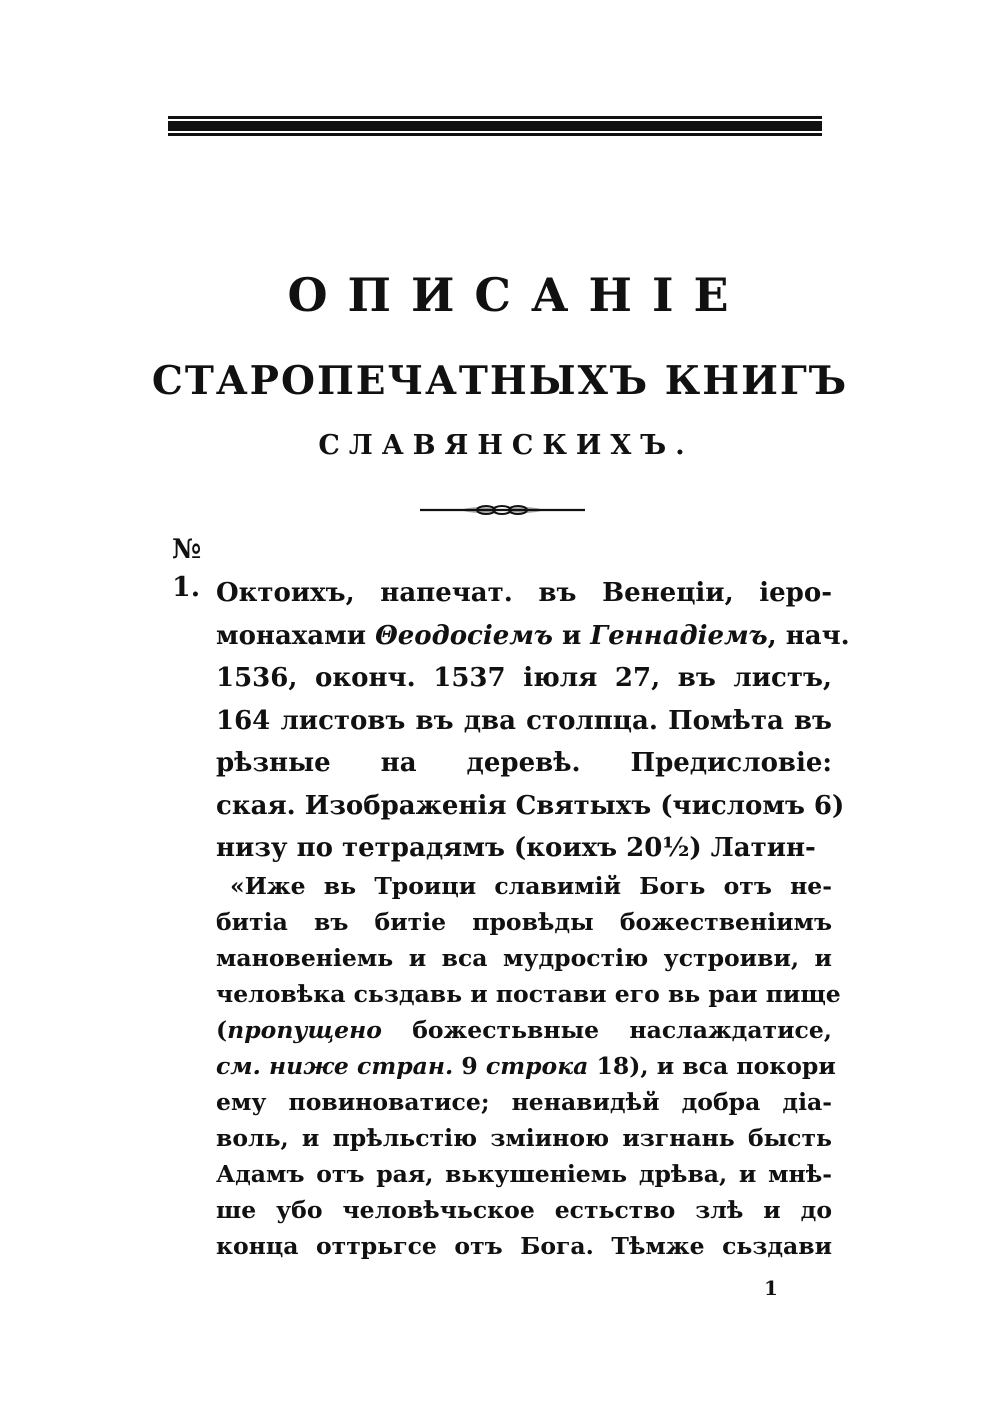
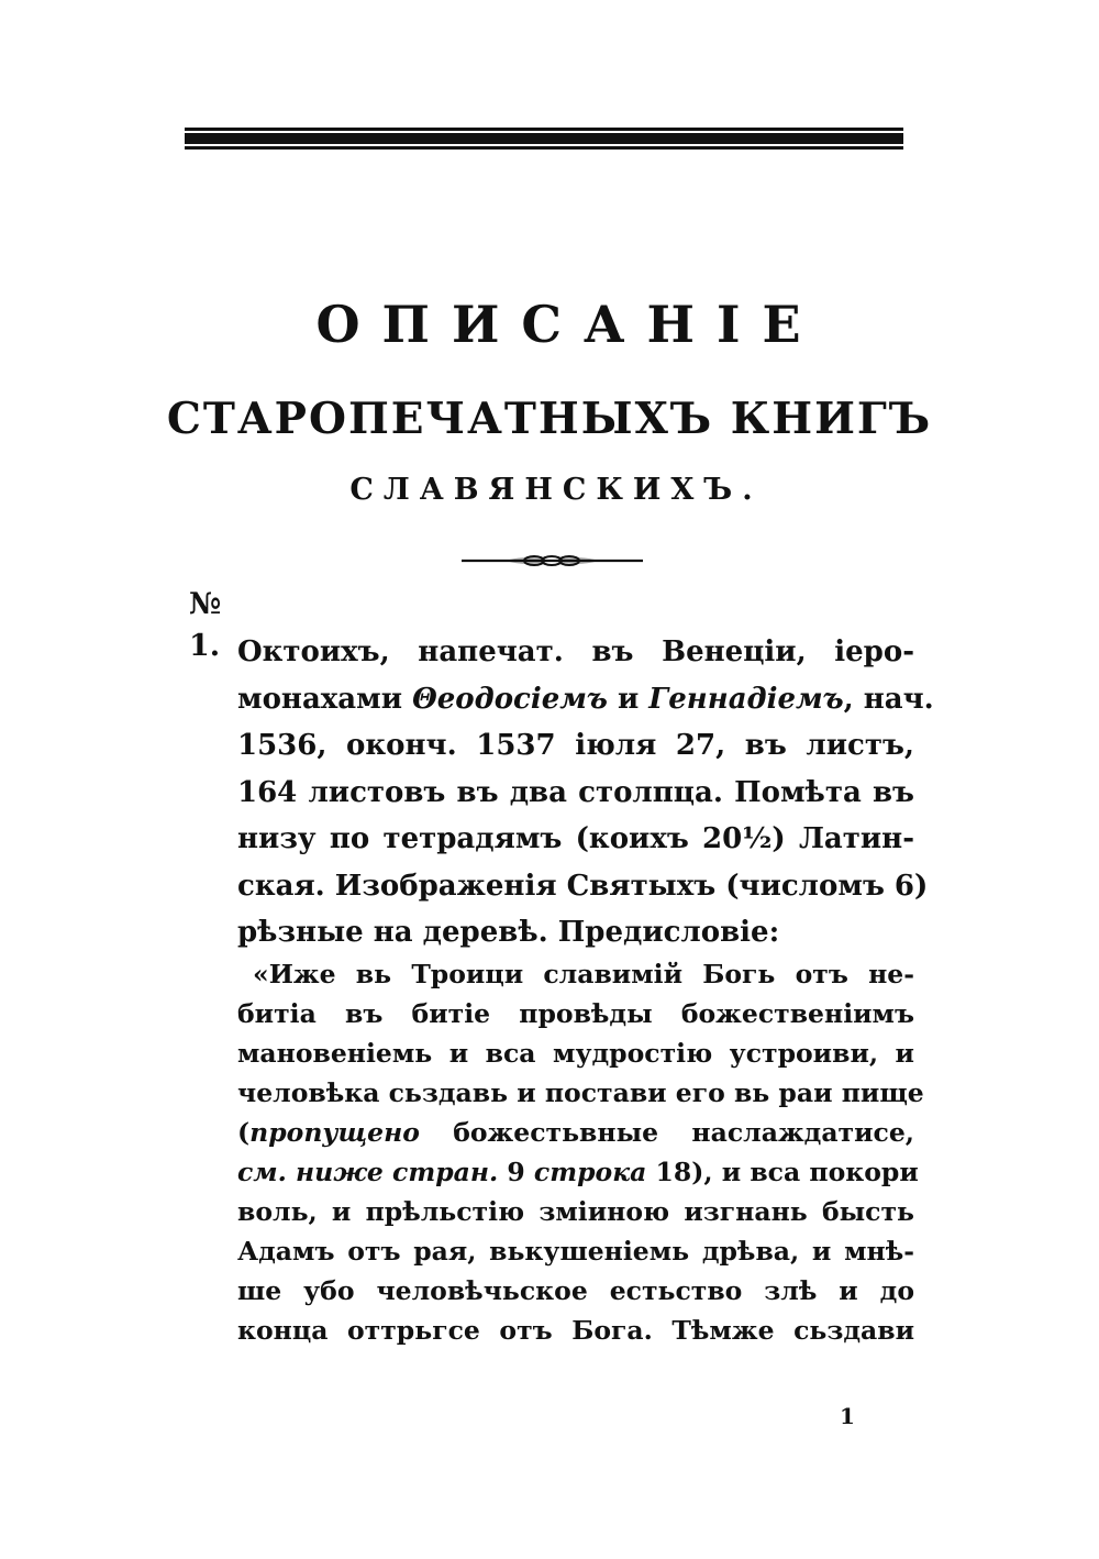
  ОПИСАНIЕ
  СТАРОПЕЧАТНЫХЪ КНИГЪ
  СЛАВЯНСКИХЪ.
  №
  1.
  Октоихъ, напечат. въ Венецiи, iеро-
  монахами Θеодосiемъ и Геннадiемъ, нач.
  1536, оконч. 1537 iюля 27, въ листъ,
  164 листовъ въ два столпца. Помѣта въ
- рѣзные на деревѣ. Предисловiе:
+ низу по тетрадямъ (коихъ 20½) Латин-
  ская. Изображенiя Святыхъ (числомъ 6)
- низу по тетрадямъ (коихъ 20½) Латин-
+ рѣзные на деревѣ. Предисловiе:
  «Иже вь Троици славимiй Богь отъ не-
  битiа въ битiе провѣды божественiимъ
  мановенiемь и вса мудростiю устроиви, и
  человѣка сьздавь и постави его вь раи пище
  (пропущено божестьвные наслаждатисе,
  см. ниже стран. 9 строка 18), и вса покори
- ему повиноватисе; ненавидѣй добра дiа-
  воль, и прѣльстiю змiиною изгнань бысть
  Адамъ отъ рая, вькушенiемь дрѣва, и мнѣ-
  ше убо человѣчьское естьство злѣ и до
  конца оттрьгсе отъ Бога. Тѣмже сьздави
  1
